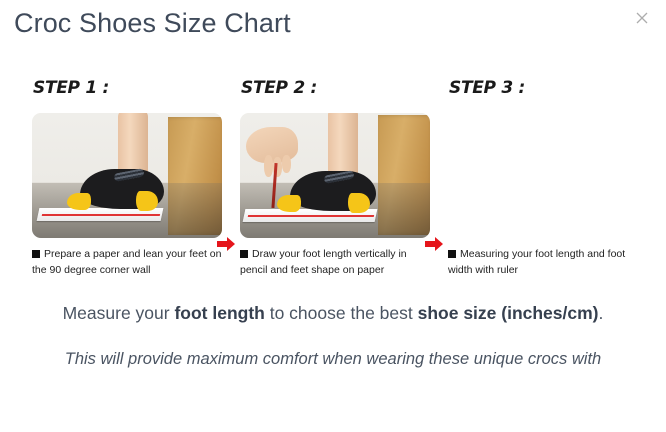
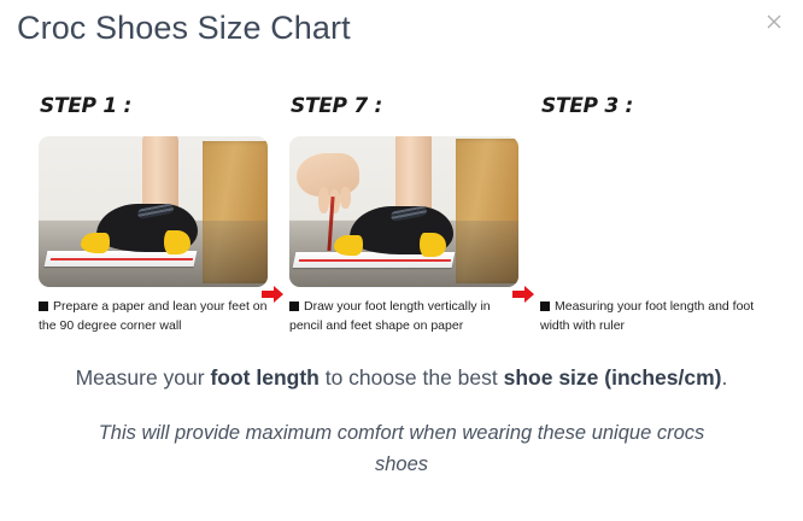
  Croc Shoes Size Chart
  STEP 1 :
  Prepare a paper and lean your feet on the 90 degree corner wall
- STEP 2 :
+ STEP 7 :
  Draw your foot length vertically in pencil and feet shape on paper
  STEP 3 :
  Measuring your foot length and foot width with ruler
  Measure your foot length to choose the best shoe size (inches/cm).
- This will provide maximum comfort when wearing these unique crocs with
+ This will provide maximum comfort when wearing these unique crocs shoes
